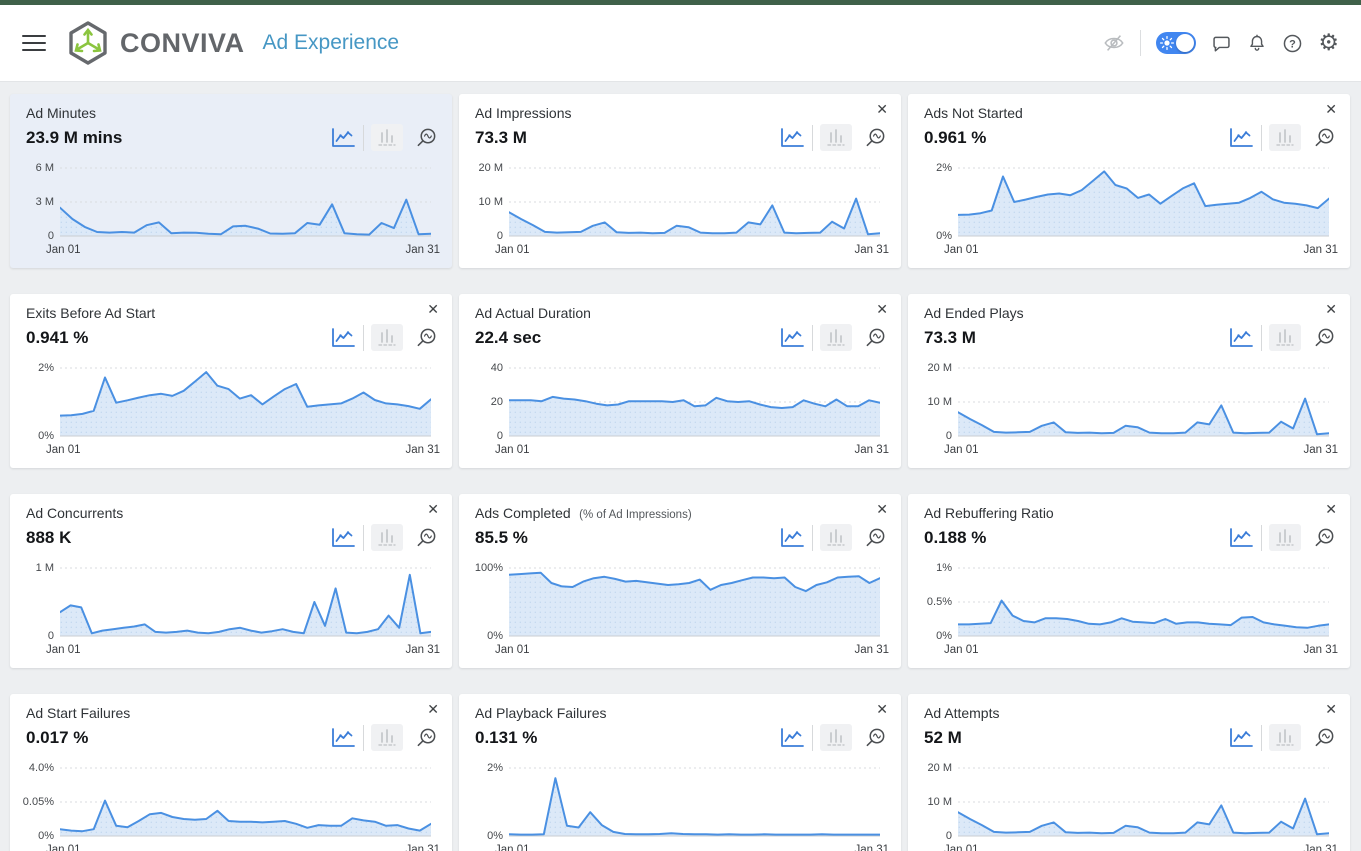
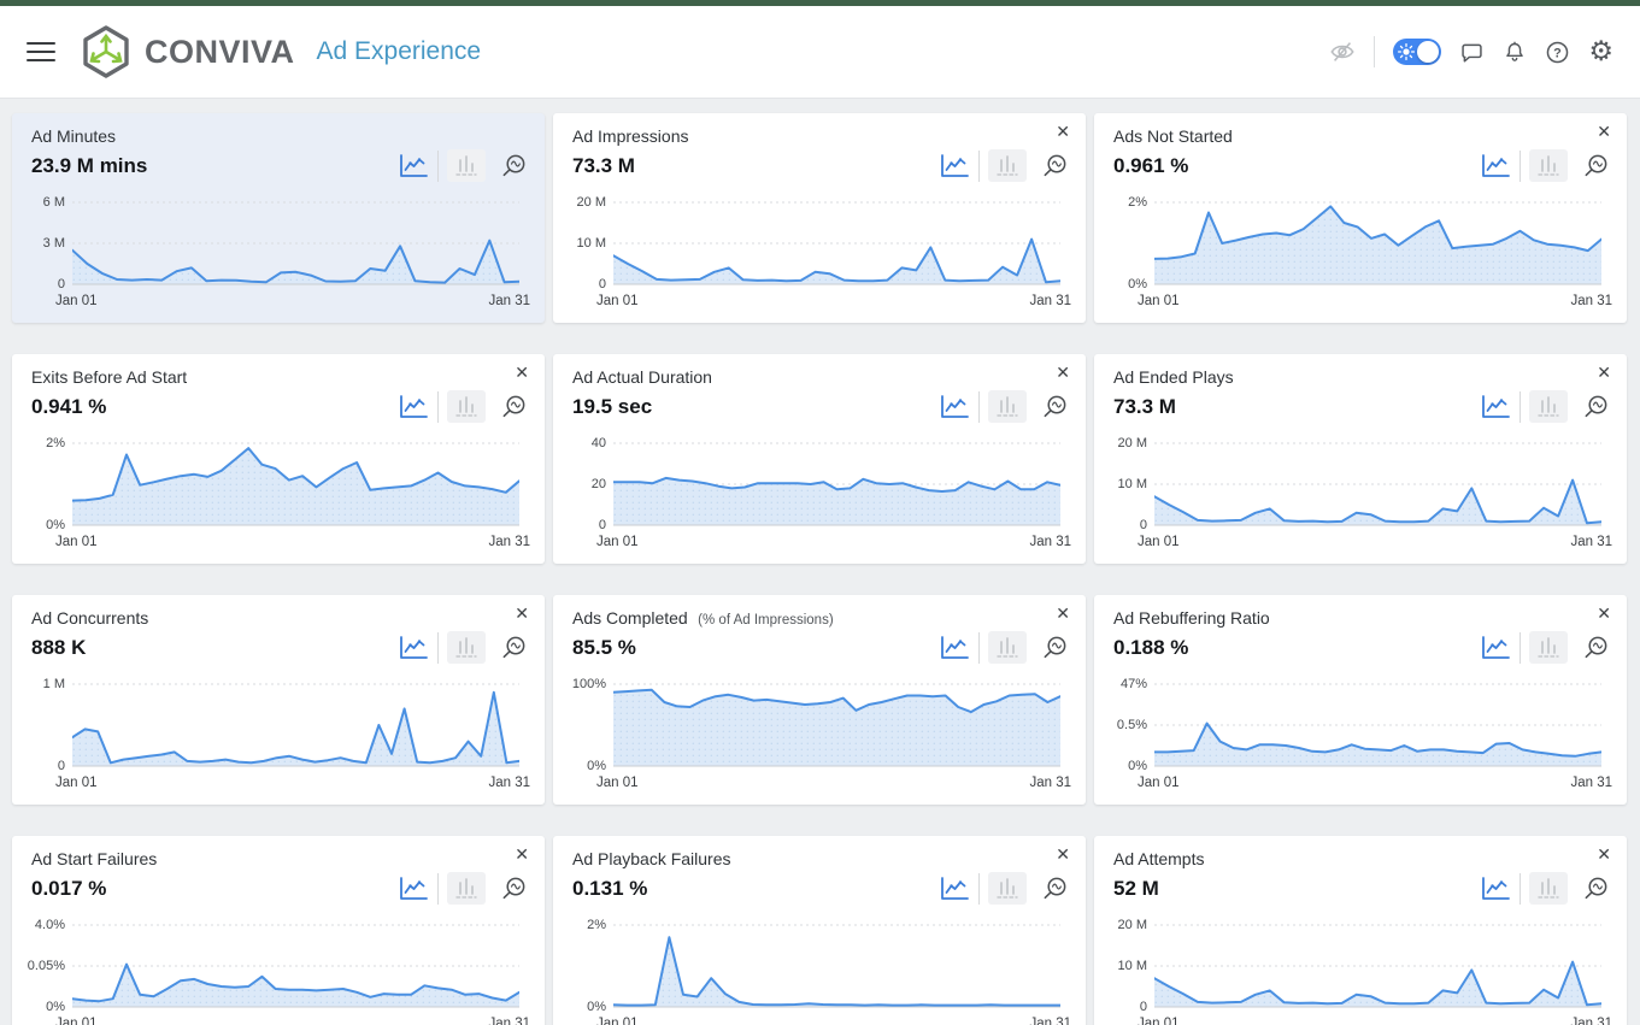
  CONVIVA
  Ad Experience
  ?
  ⚙
  Ad Minutes
  23.9 M mins
  0
  3 M
  6 M
  Jan 01
  Jan 31
  ✕
  Ad Impressions
  73.3 M
  0
  10 M
  20 M
  Jan 01
  Jan 31
  ✕
  Ads Not Started
  0.961 %
  0%
  2%
  Jan 01
  Jan 31
  ✕
  Exits Before Ad Start
  0.941 %
  0%
  2%
  Jan 01
  Jan 31
  ✕
  Ad Actual Duration
- 22.4 sec
+ 19.5 sec
  0
  20
  40
  Jan 01
  Jan 31
  ✕
  Ad Ended Plays
  73.3 M
  0
  10 M
  20 M
  Jan 01
  Jan 31
  ✕
  Ad Concurrents
  888 K
  0
  1 M
  Jan 01
  Jan 31
  ✕
  Ads Completed (% of Ad Impressions)
  85.5 %
  0%
  100%
  Jan 01
  Jan 31
  ✕
  Ad Rebuffering Ratio
  0.188 %
  0%
  0.5%
- 1%
+ 47%
  Jan 01
  Jan 31
  ✕
  Ad Start Failures
  0.017 %
  0%
  0.05%
  4.0%
  Jan 01
  Jan 31
  ✕
  Ad Playback Failures
  0.131 %
  0%
  2%
  Jan 01
  Jan 31
  ✕
  Ad Attempts
  52 M
  0
  10 M
  20 M
  Jan 01
  Jan 31
